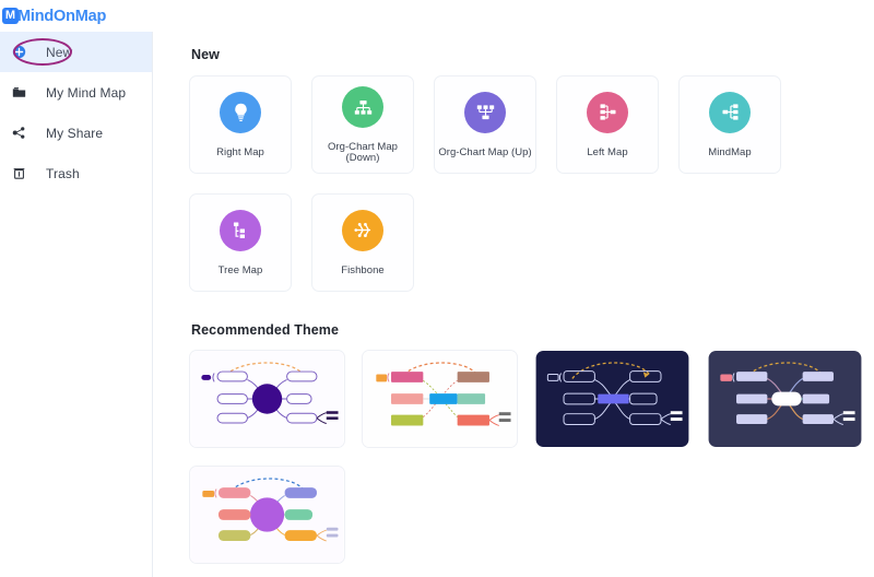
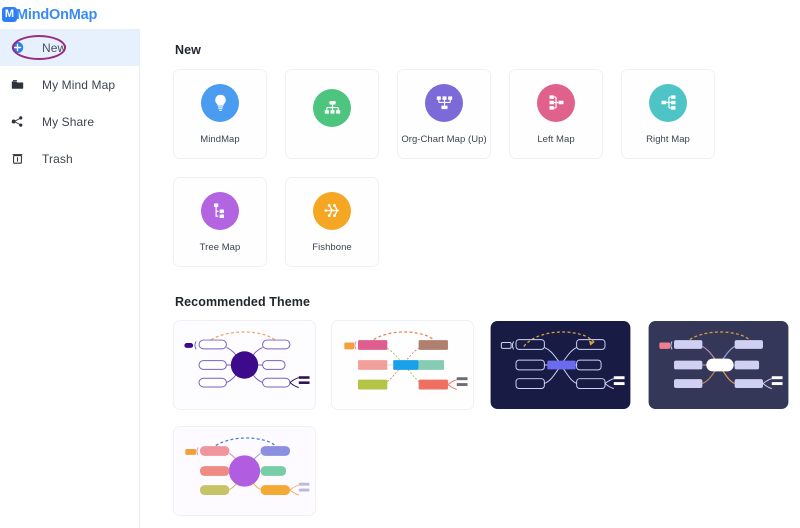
  M
  MindOnMap
  New
  My Mind Map
  My Share
  Trash
  New
- Right Map
+ MindMap
- Org-Chart Map (Down)
  Org-Chart Map (Up)
  Left Map
- MindMap
+ Right Map
  Tree Map
  Fishbone
  Recommended Theme
